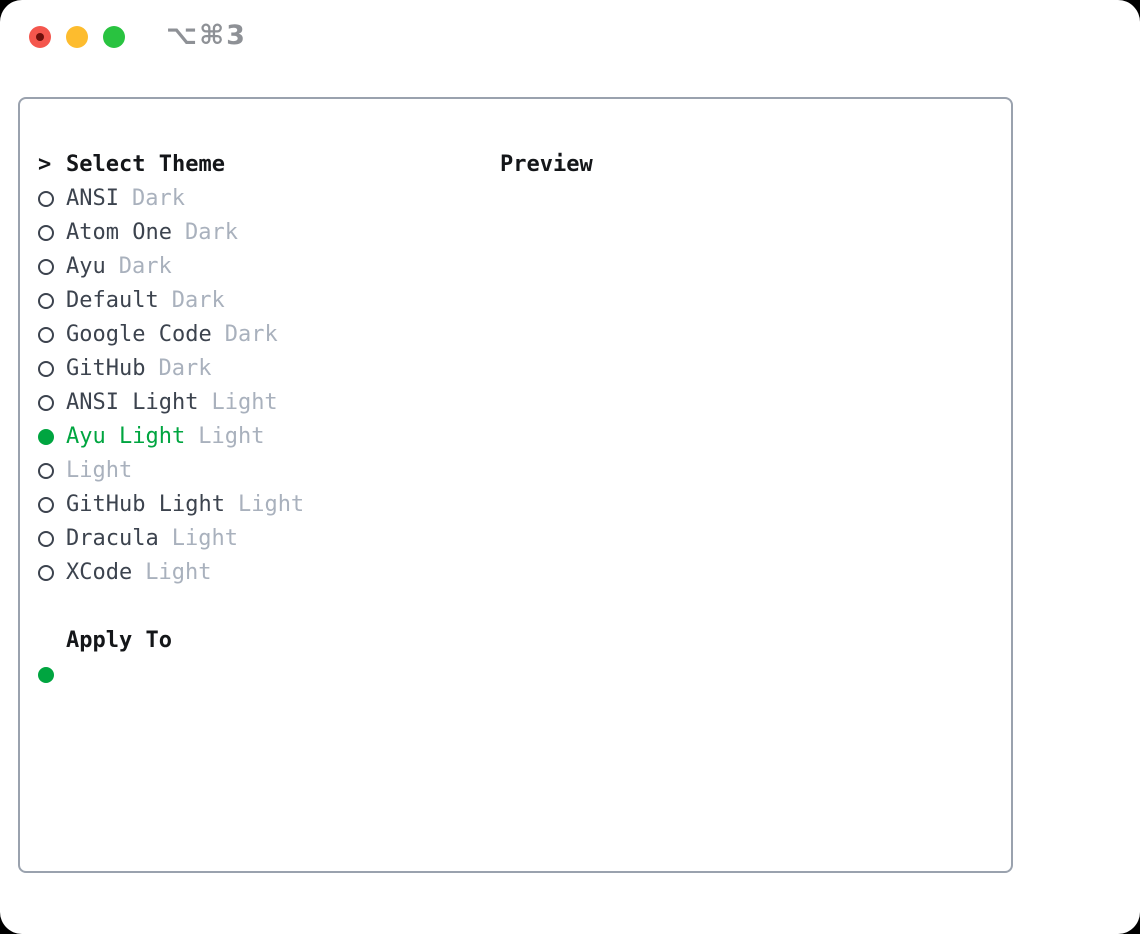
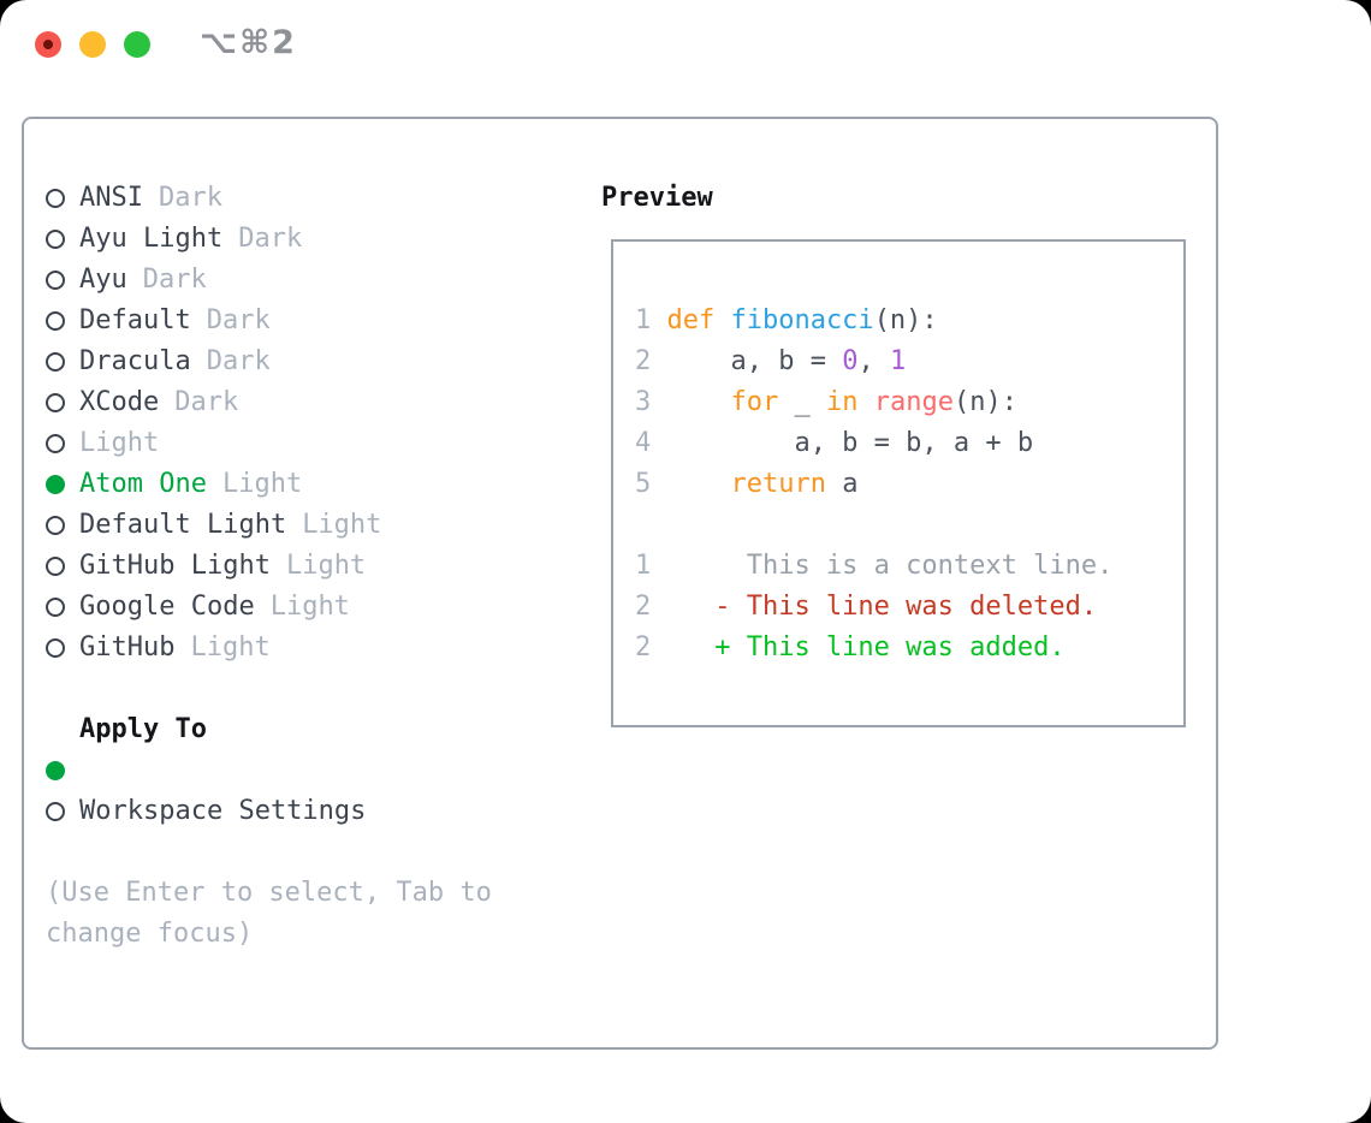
- ⌥⌘3
+ ⌥⌘2
- >
- Select Theme
  ANSI
  Dark
- Atom One
+ Ayu Light
  Dark
  Ayu
  Dark
  Default
  Dark
- Google Code
+ Dracula
  Dark
- GitHub
+ XCode
  Dark
- ANSI Light
  Light
- Ayu Light
+ Atom One
  Light
+ Default Light
  Light
  GitHub Light
  Light
- Dracula
+ Google Code
  Light
- XCode
+ GitHub
  Light
  Apply To
+ Workspace Settings
+ (Use Enter to select, Tab to change focus)
  Preview
+ 1 def fibonacci(n):
+ 2 a, b = 0, 1
+ 3 for _ in range(n):
+ 4 a, b = b, a + b
+ 5 return a
+ 1 This is a context line.
+ 2 - This line was deleted.
+ 2 + This line was added.
